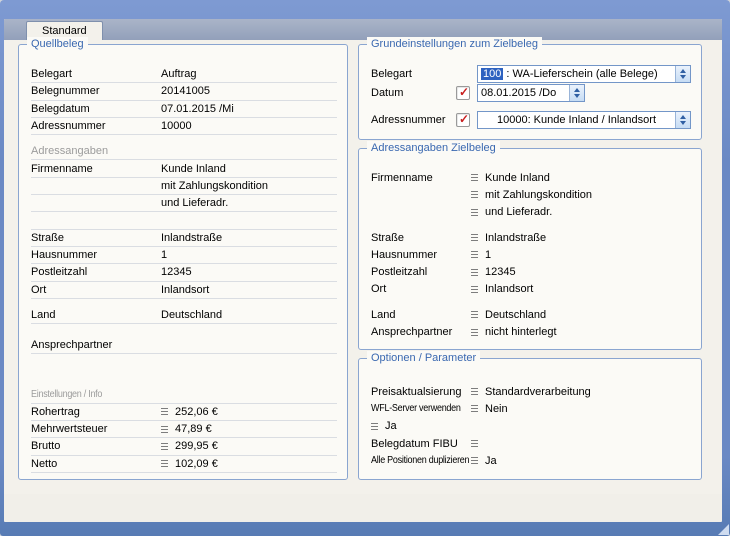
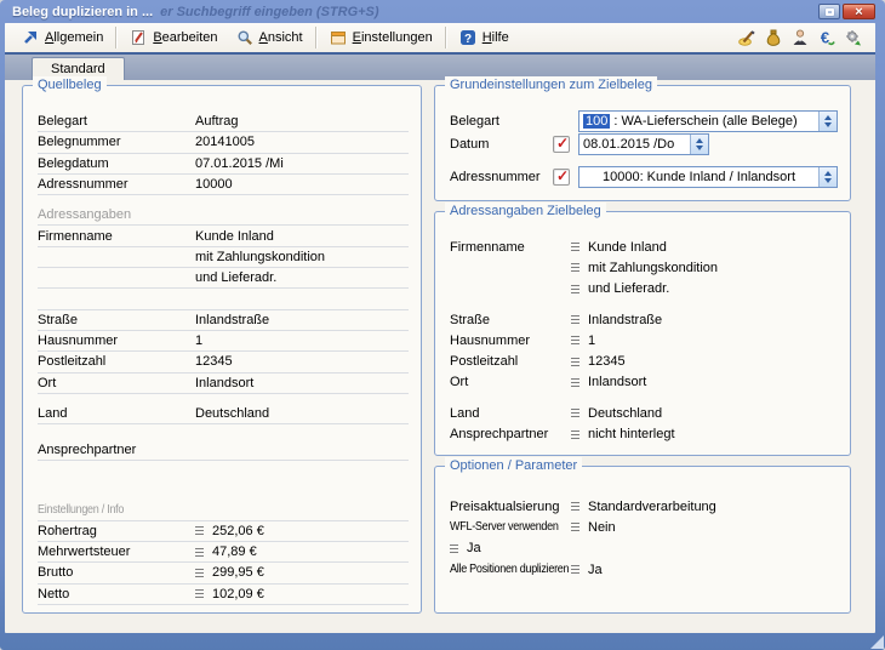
+ Beleg duplizieren in ...
+ er Suchbegriff eingeben (STRG+S)
+ ×
+ Allgemein
+ Bearbeiten
+ Ansicht
+ Einstellungen
+ ?
+ Hilfe
+ €
  Standard
  Quellbeleg
  Belegart
  Auftrag
  Belegnummer
  20141005
  Belegdatum
  07.01.2015 /Mi
  Adressnummer
  10000
  Adressangaben
  Firmenname
  Kunde Inland
  mit Zahlungskondition
  und Lieferadr.
  Straße
  Inlandstraße
  Hausnummer
  1
  Postleitzahl
  12345
  Ort
  Inlandsort
  Land
  Deutschland
  Ansprechpartner
  Einstellungen / Info
  Rohertrag
  252,06 €
  Mehrwertsteuer
  47,89 €
  Brutto
  299,95 €
  Netto
  102,09 €
  Grundeinstellungen zum Zielbeleg
  Belegart
  100 : WA-Lieferschein (alle Belege)
  Datum
  08.01.2015 /Do
  Adressnummer
  10000: Kunde Inland / Inlandsort
  Adressangaben Zielbeleg
  Firmenname
  Kunde Inland
  mit Zahlungskondition
  und Lieferadr.
  Straße
  Inlandstraße
  Hausnummer
  1
  Postleitzahl
  12345
  Ort
  Inlandsort
  Land
  Deutschland
  Ansprechpartner
  nicht hinterlegt
  Optionen / Parameter
  Preisaktualsierung
  Standardverarbeitung
  WFL-Server verwenden
  Nein
  Ja
- Belegdatum FIBU
  Alle Positionen duplizieren
  Ja
